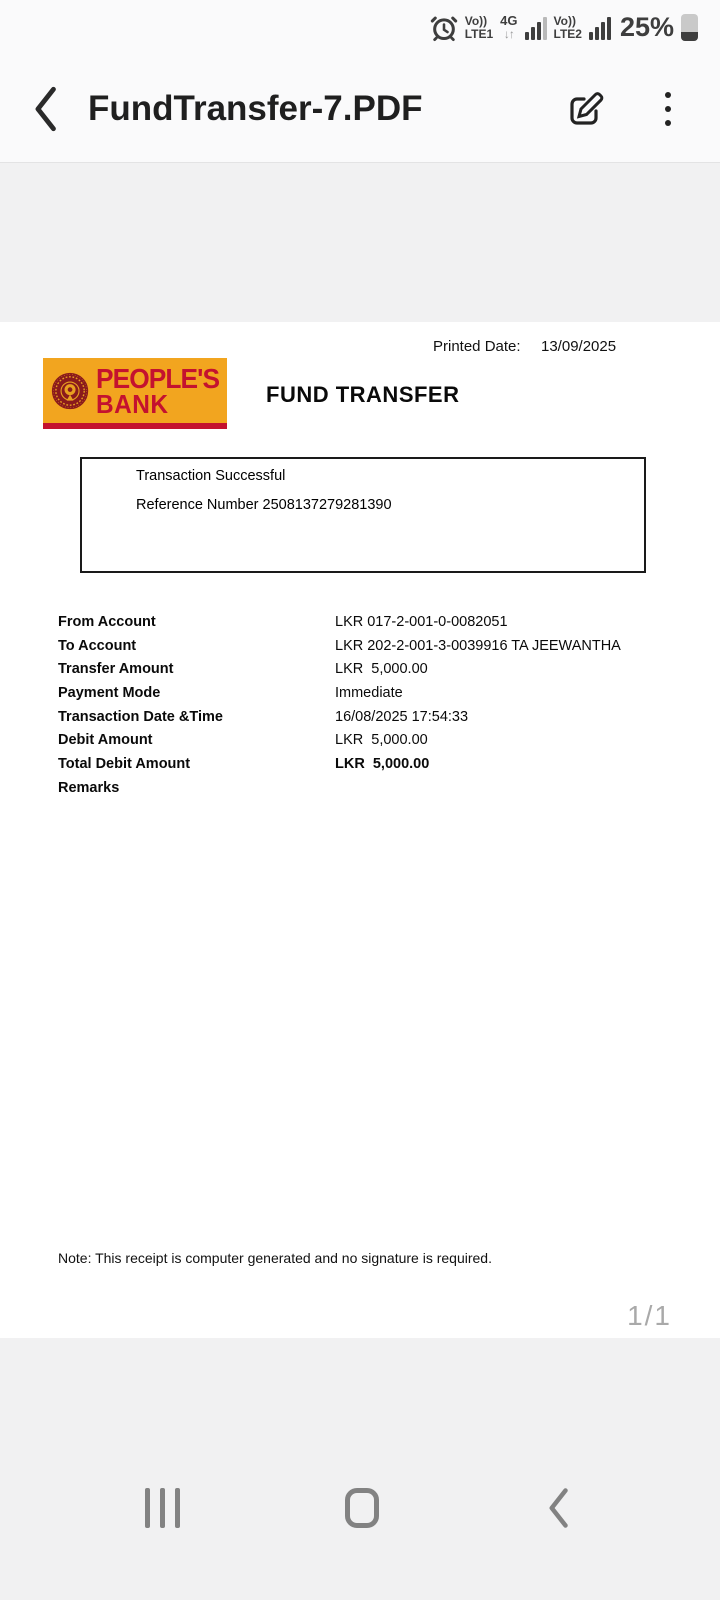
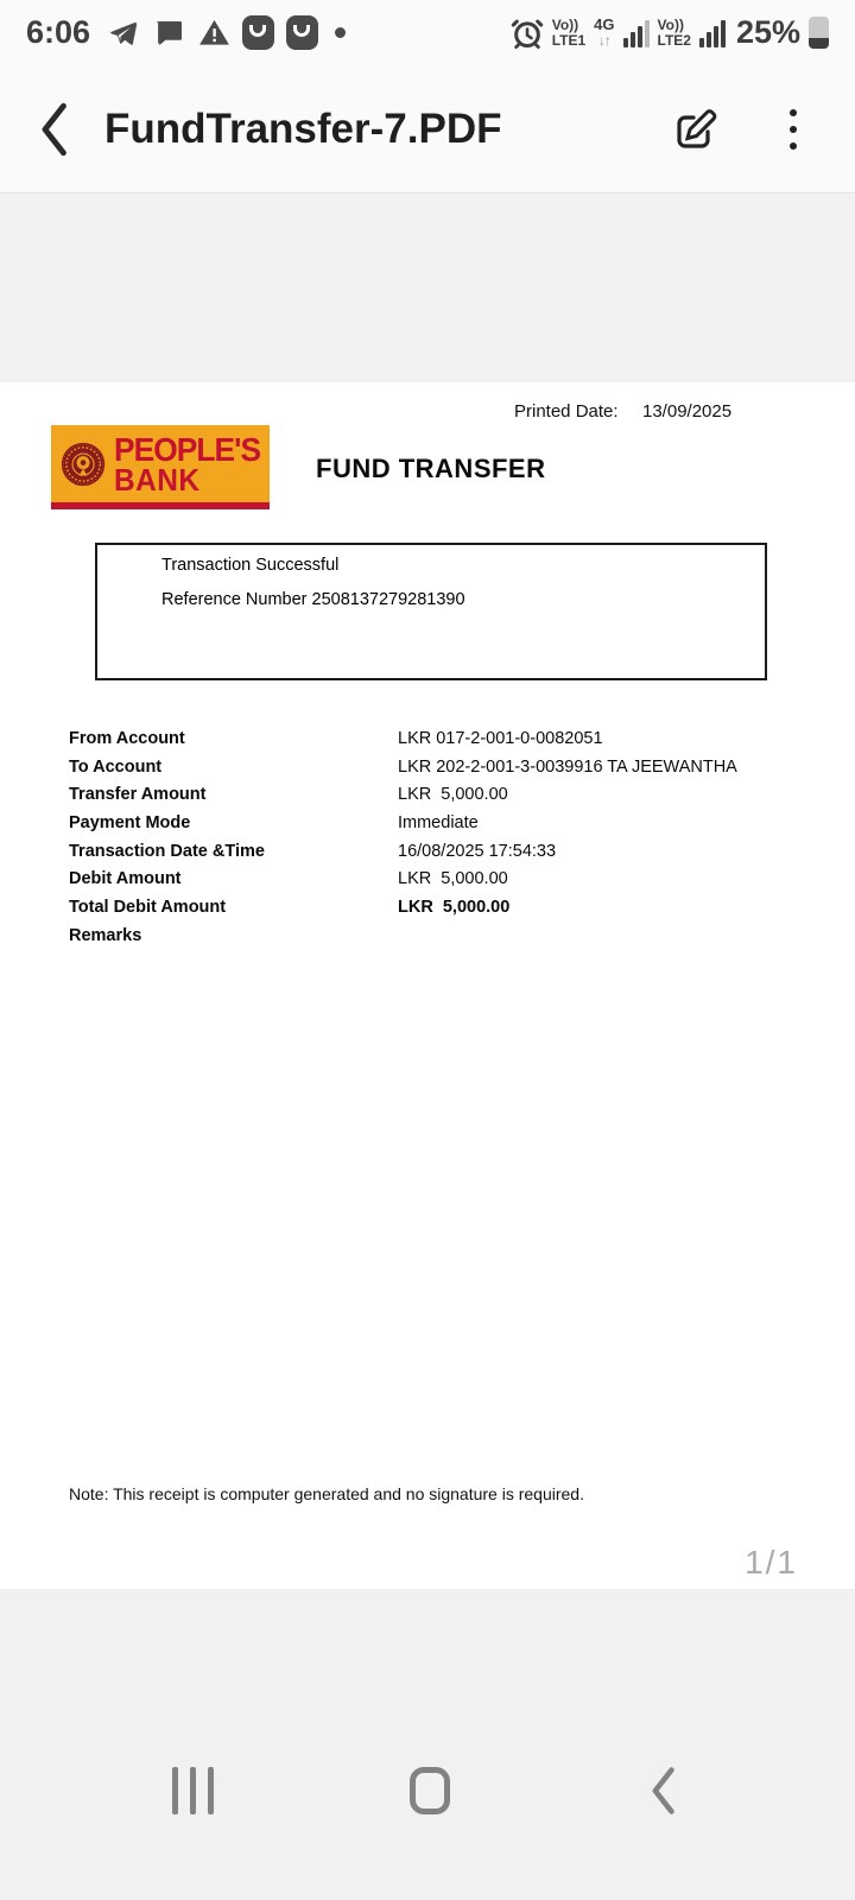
+ 6:06
  Vo))
  LTE1
  4G
  ↓↑
  Vo))
  LTE2
  25%
  FundTransfer-7.PDF
  Printed Date:
  13/09/2025
  PEOPLE'S
  BANK
  FUND TRANSFER
  Transaction Successful
  Reference Number 2508137279281390
  From Account
  LKR 017-2-001-0-0082051
  To Account
  LKR 202-2-001-3-0039916 TA JEEWANTHA
  Transfer Amount
  LKR 5,000.00
  Payment Mode
  Immediate
  Transaction Date &Time
  16/08/2025 17:54:33
  Debit Amount
  LKR 5,000.00
  Total Debit Amount
  LKR 5,000.00
  Remarks
  Note: This receipt is computer generated and no signature is required.
  1/1
